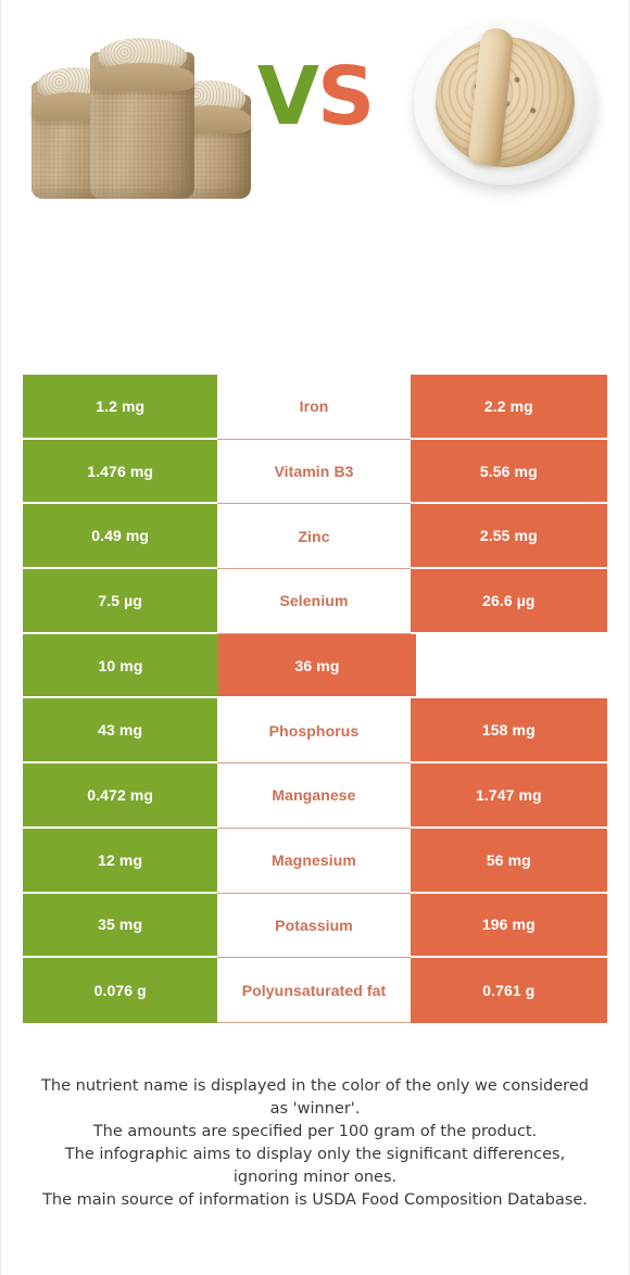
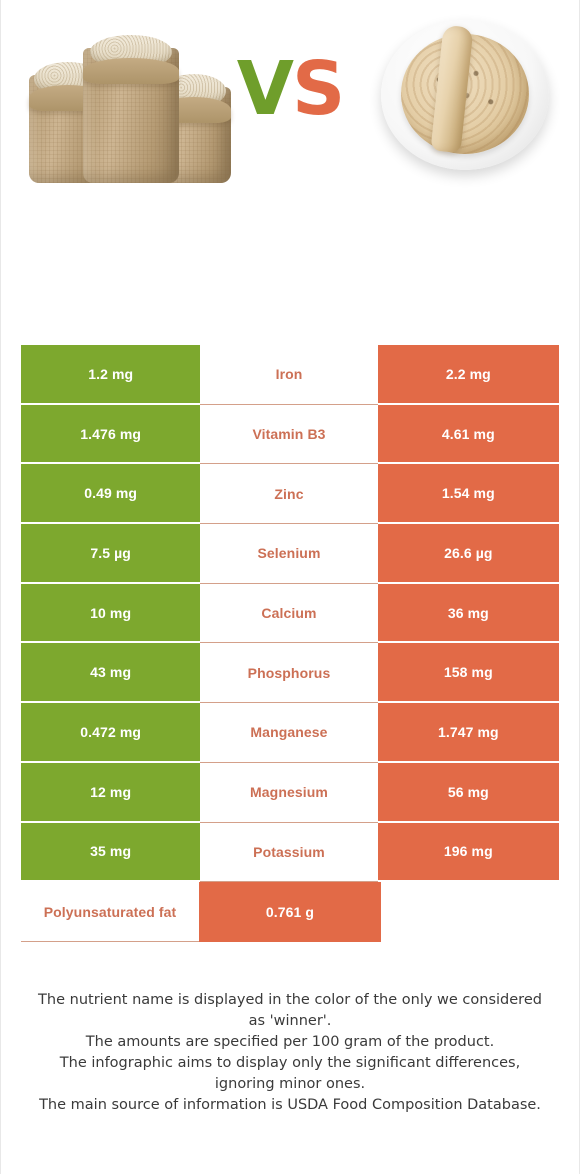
  VS
  1.2 mg
  Iron
  2.2 mg
  1.476 mg
  Vitamin B3
- 5.56 mg
+ 4.61 mg
  0.49 mg
  Zinc
- 2.55 mg
+ 1.54 mg
  7.5 µg
  Selenium
  26.6 µg
  10 mg
+ Calcium
  36 mg
  43 mg
  Phosphorus
  158 mg
  0.472 mg
  Manganese
  1.747 mg
  12 mg
  Magnesium
  56 mg
  35 mg
  Potassium
  196 mg
- 0.076 g
  Polyunsaturated fat
  0.761 g
  The nutrient name is displayed in the color of the only we considered as 'winner'.
  The amounts are specified per 100 gram of the product.
  The infographic aims to display only the significant differences, ignoring minor ones.
  The main source of information is USDA Food Composition Database.
